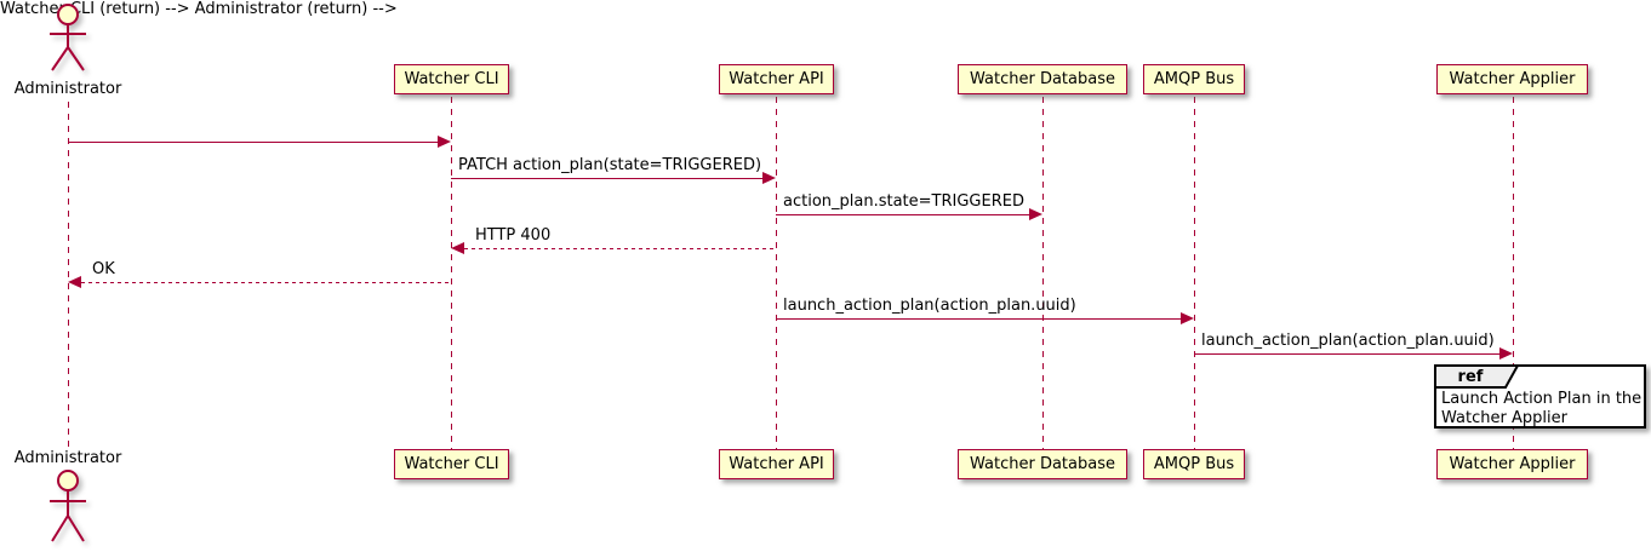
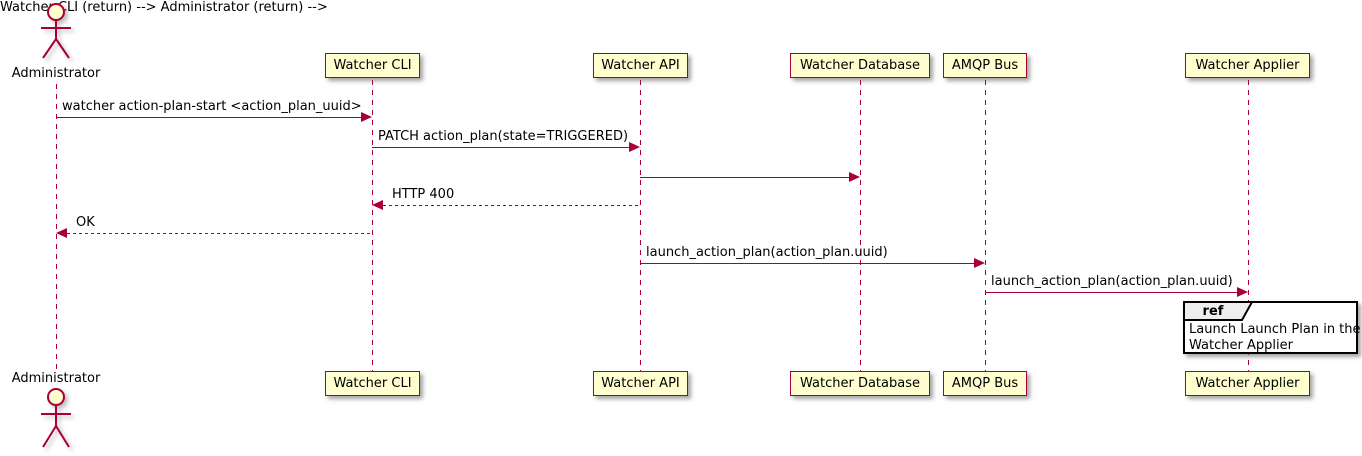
  Administrator
  Administrator
  Watcher CLI
  Watcher API
  Watcher Database
  AMQP Bus
  Watcher Applier
  Watcher CLI
  Watcher API
  Watcher Database
  AMQP Bus
  Watcher Applier
+ watcher action-plan-start <action_plan_uuid>
  PATCH action_plan(state=TRIGGERED)
- action_plan.state=TRIGGERED
  Watcher CLI (return) -->
  HTTP 400
  Administrator (return) -->
  OK
  launch_action_plan(action_plan.uuid)
  launch_action_plan(action_plan.uuid)
  ref
- Launch Action Plan in the
+ Launch Launch Plan in the
  Watcher Applier
